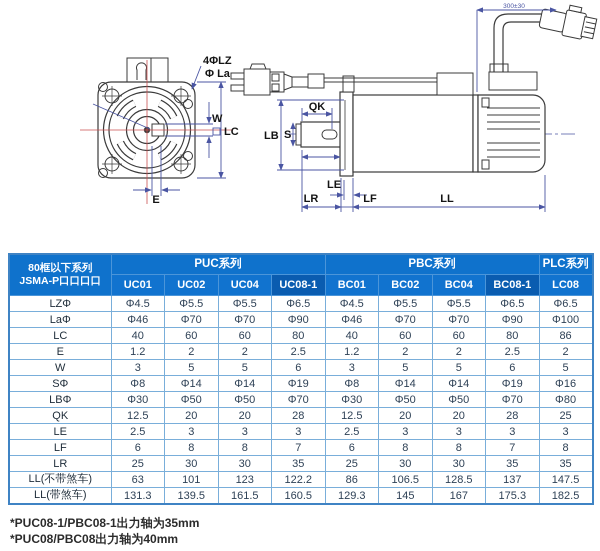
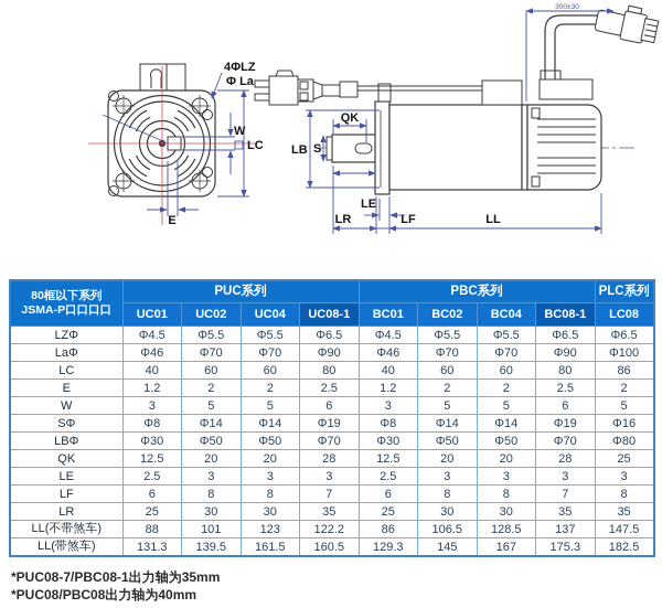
  4ΦLZ
  Φ La
  W
  LC
  E
  LB
  S
  QK
  LE
  LR
  LF
  LL
  80框以下系列 JSMA-P口口口口	PUC系列	PBC系列	PLC系列
  UC01	UC02	UC04	UC08-1	BC01	BC02	BC04	BC08-1	LC08
  LZΦ	Φ4.5	Φ5.5	Φ5.5	Φ6.5	Φ4.5	Φ5.5	Φ5.5	Φ6.5	Φ6.5
  LaΦ	Φ46	Φ70	Φ70	Φ90	Φ46	Φ70	Φ70	Φ90	Φ100
  LC	40	60	60	80	40	60	60	80	86
  E	1.2	2	2	2.5	1.2	2	2	2.5	2
  W	3	5	5	6	3	5	5	6	5
  SΦ	Φ8	Φ14	Φ14	Φ19	Φ8	Φ14	Φ14	Φ19	Φ16
  LBΦ	Φ30	Φ50	Φ50	Φ70	Φ30	Φ50	Φ50	Φ70	Φ80
  QK	12.5	20	20	28	12.5	20	20	28	25
  LE	2.5	3	3	3	2.5	3	3	3	3
  LF	6	8	8	7	6	8	8	7	8
  LR	25	30	30	35	25	30	30	35	35
- LL(不带煞车)	63	101	123	122.2	86	106.5	128.5	137	147.5
+ LL(不带煞车)	88	101	123	122.2	86	106.5	128.5	137	147.5
  LL(带煞车)	131.3	139.5	161.5	160.5	129.3	145	167	175.3	182.5
- *PUC08-1/PBC08-1出力轴为35mm
+ *PUC08-7/PBC08-1出力轴为35mm
  *PUC08/PBC08出力轴为40mm
